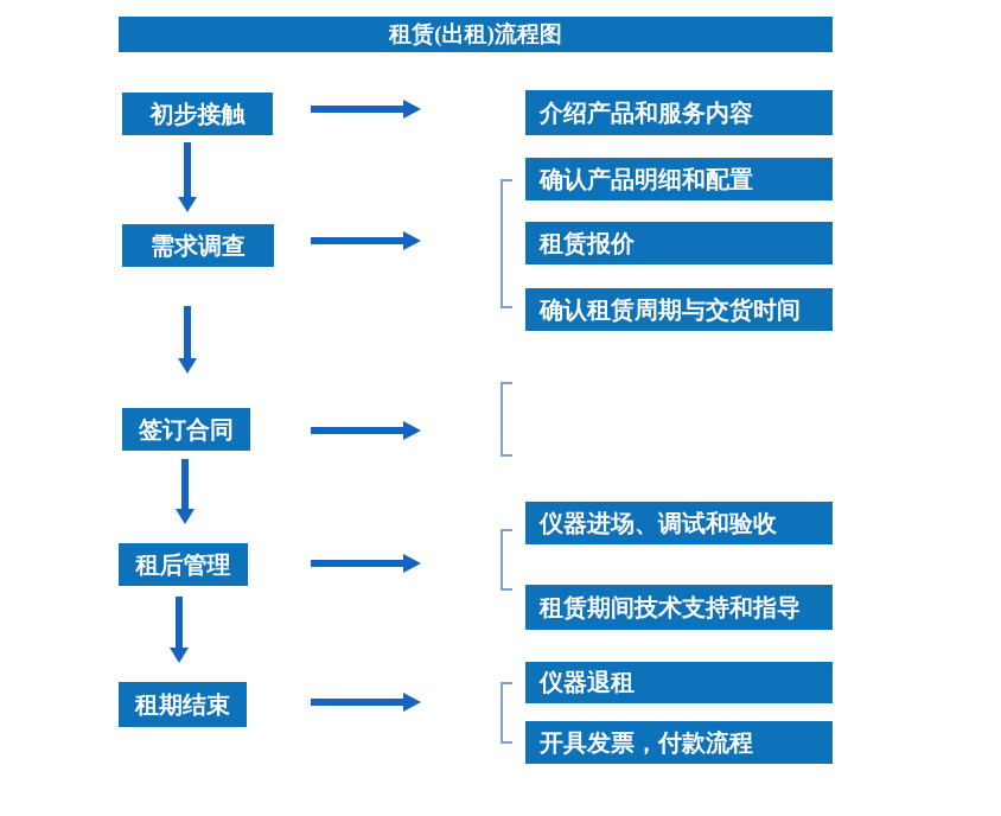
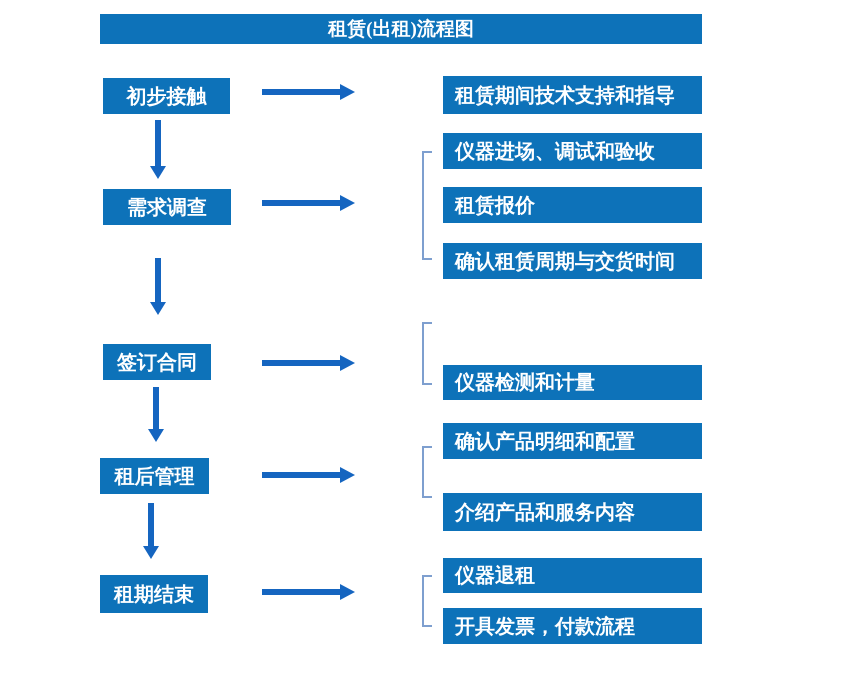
  租赁(出租)流程图
  初步接触
  需求调查
  签订合同
  租后管理
  租期结束
- 介绍产品和服务内容
+ 租赁期间技术支持和指导
- 确认产品明细和配置
+ 仪器进场、调试和验收
  租赁报价
  确认租赁周期与交货时间
+ 仪器检测和计量
- 仪器进场、调试和验收
+ 确认产品明细和配置
- 租赁期间技术支持和指导
+ 介绍产品和服务内容
  仪器退租
  开具发票，付款流程
